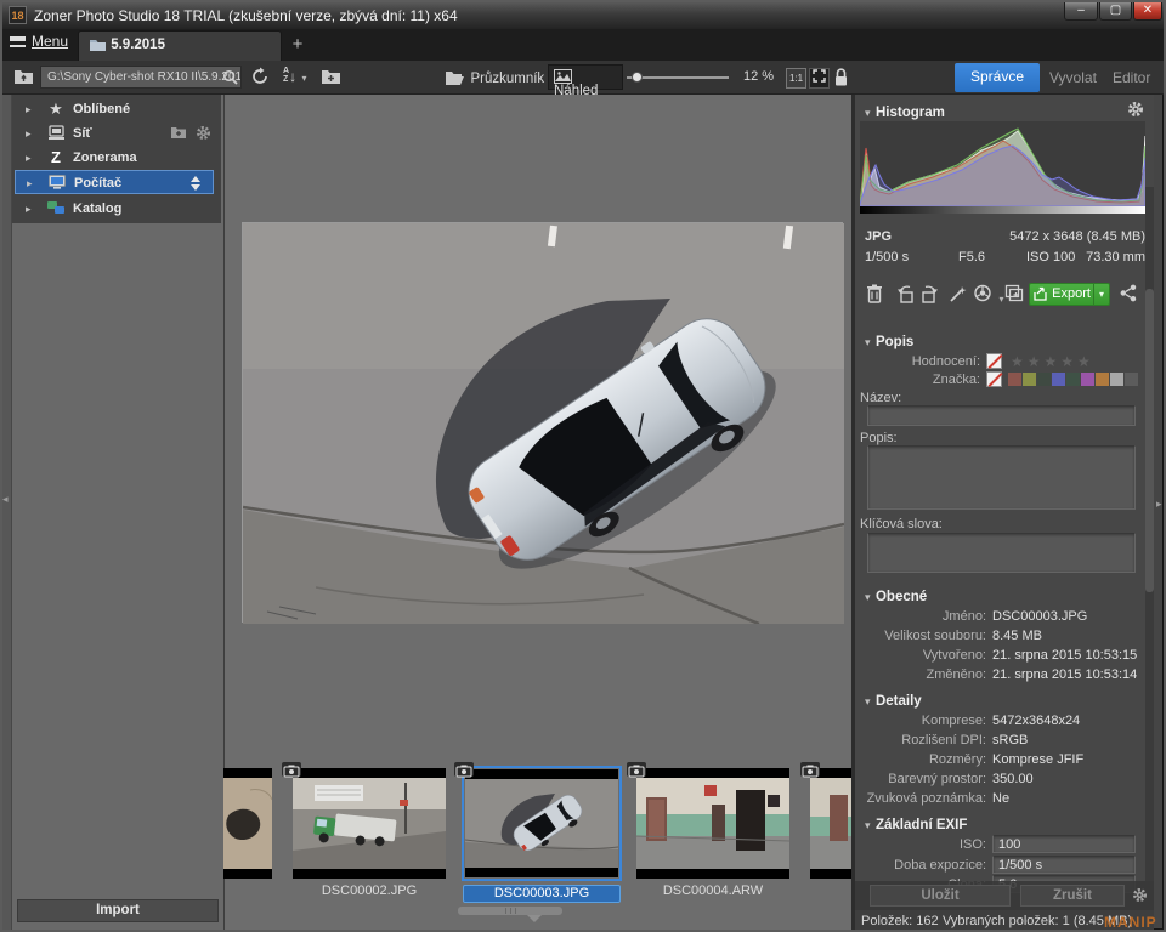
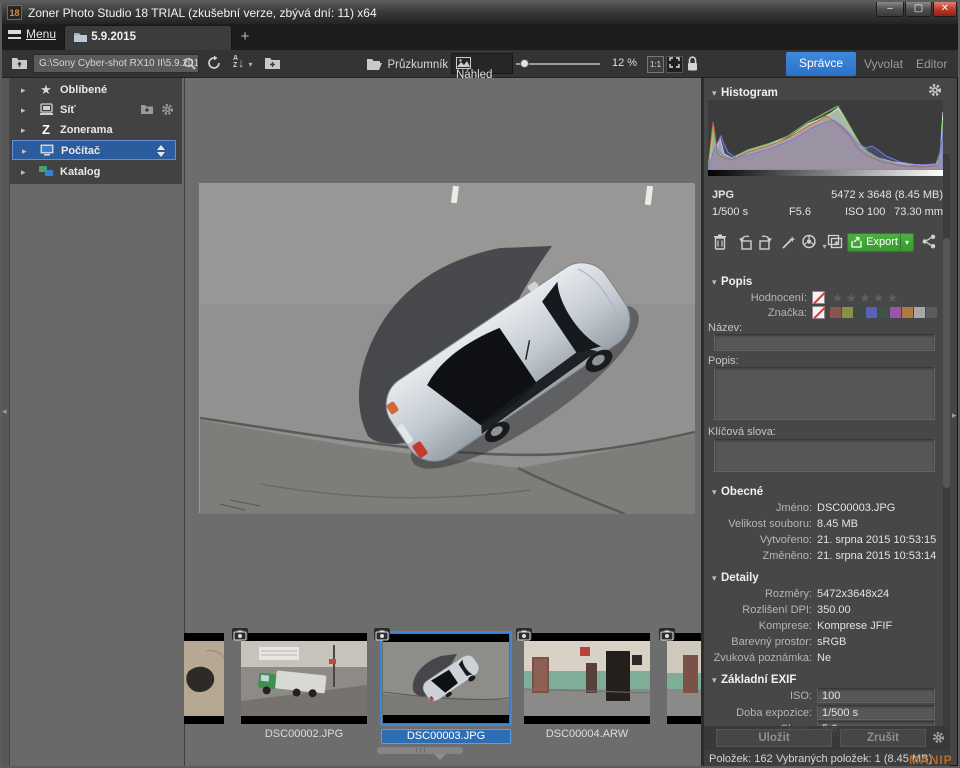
  18
  Zoner Photo Studio 18 TRIAL (zkušební verze, zbývá dní: 11) x64
  –
  ▢
  ✕
  Menu
  5.9.2015
  +
  G:\Sony Cyber-shot RX10 II\5.9.01
  Průzkumník
  Náhled
  12 %
  1:1
  Správce
  Vyvolat
  Editor
  ◂
  ▸
  ★
  Oblíbené
  ▸
  Síť
  ▸
  Z
  Zonerama
  ▸
  Počítač
  ▸
  Katalog
- Import
  DSC00002.JPG
  DSC00003.JPG
  DSC00004.ARW
  ▾ Histogram
  JPG
  5472 x 3648 (8.45 MB)
  1/500 s
  F5.6
  ISO 100
  73.30 mm
  ▾
  Export
  ▾
  ▾ Popis
  Hodnocení:
  ★★★★★
  Značka:
  Název:
  Popis:
  Klíčová slova:
  ▾ Obecné
  Jméno:
  DSC00003.JPG
  Velikost souboru:
  8.45 MB
  Vytvořeno:
  21. srpna 2015 10:53:15
  Změněno:
  21. srpna 2015 10:53:14
  ▾ Detaily
- Komprese:
+ Rozměry:
  5472x3648x24
  Rozlišení DPI:
- sRGB
+ 350.00
- Rozměry:
+ Komprese:
  Komprese JFIF
  Barevný prostor:
- 350.00
+ sRGB
  Zvuková poznámka:
  Ne
  ▾ Základní EXIF
  ISO:
  100
  Doba expozice:
  1/500 s
  Uložit
  Zrušit
  Položek: 162
  Vybraných položek: 1 (8.45 MB)
  MANIP
  ▸
